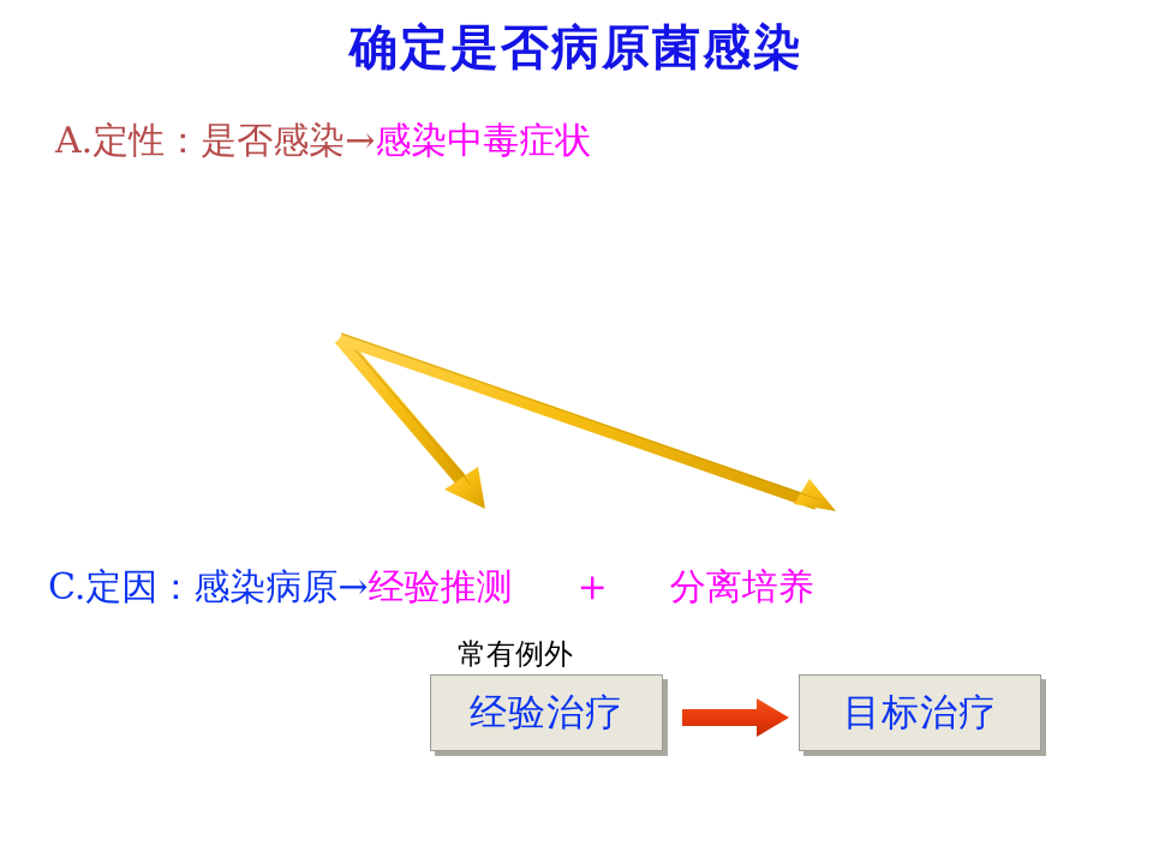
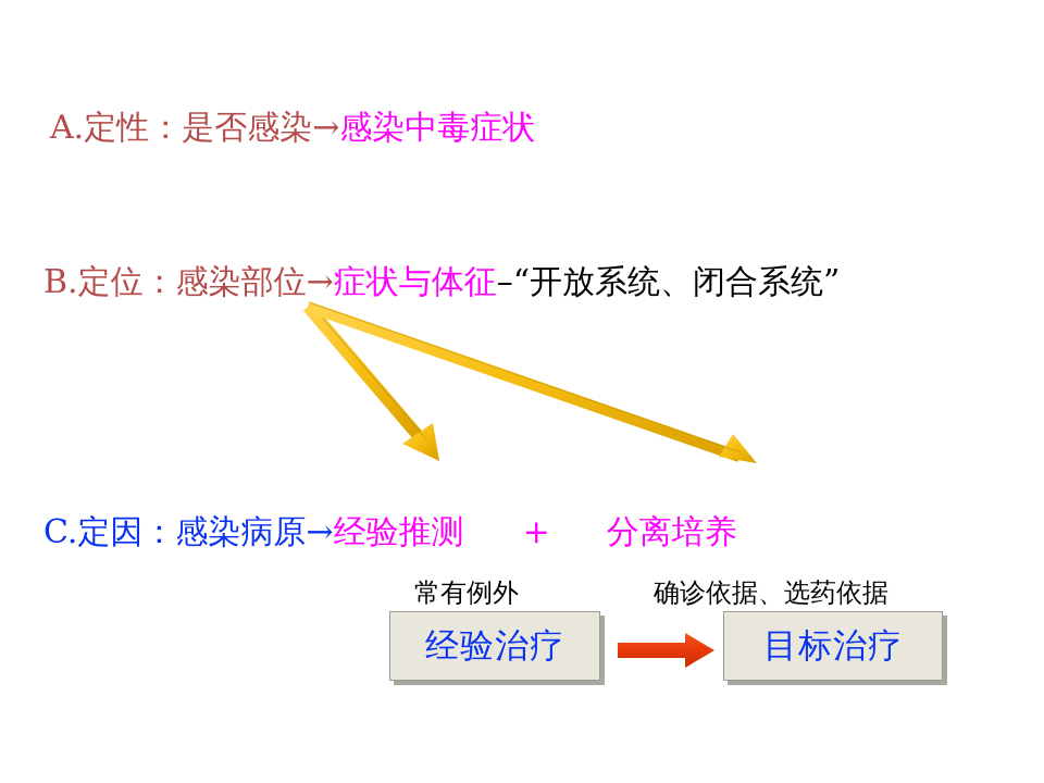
- 确定是否病原菌感染
  A.定性：是否感染→感染中毒症状
+ B.定位：感染部位→症状与体征–“开放系统、闭合系统”
  C.定因：感染病原→经验推测 + 分离培养
  常有例外
+ 确诊依据、选药依据
  经验治疗
  目标治疗
